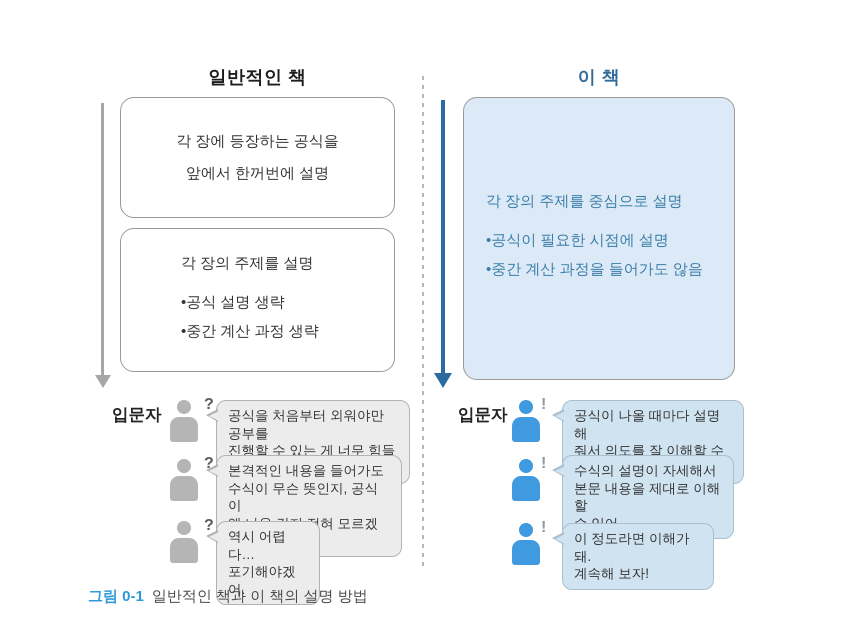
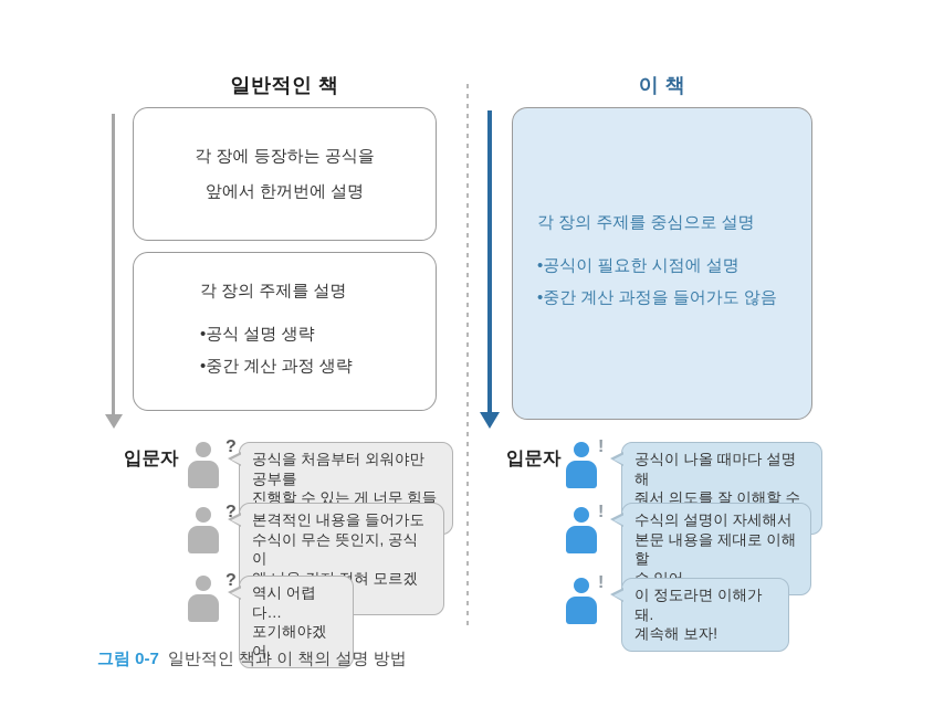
  일반적인 책
  이 책
  각 장에 등장하는 공식을
  앞에서 한꺼번에 설명
  각 장의 주제를 설명
  •공식 설명 생략
  •중간 계산 과정 생략
  각 장의 주제를 중심으로 설명
  •공식이 필요한 시점에 설명
  •중간 계산 과정을 들어가도 않음
  입문자
  입문자
  ?
  공식을 처음부터 외워야만 공부를
  진행할 수 있는 게 너무 힘들
  본격적인 내용을 들어가도
  수식이 무슨 뜻인지, 공식이
  ?
  역시 어렵다…
  포기해야겠어.
  !
  공식이 나올 때마다 설명해
  줘서 의도를 잘 이해할 수
  !
  수식의 설명이 자세해서
  본문 내용을 제대로 이해할
  !
  이 정도라면 이해가 돼.
  계속해 보자!
- 그림 0-1 일반적인 책과 이 책의 설명 방법
+ 그림 0-7 일반적인 책과 이 책의 설명 방법
